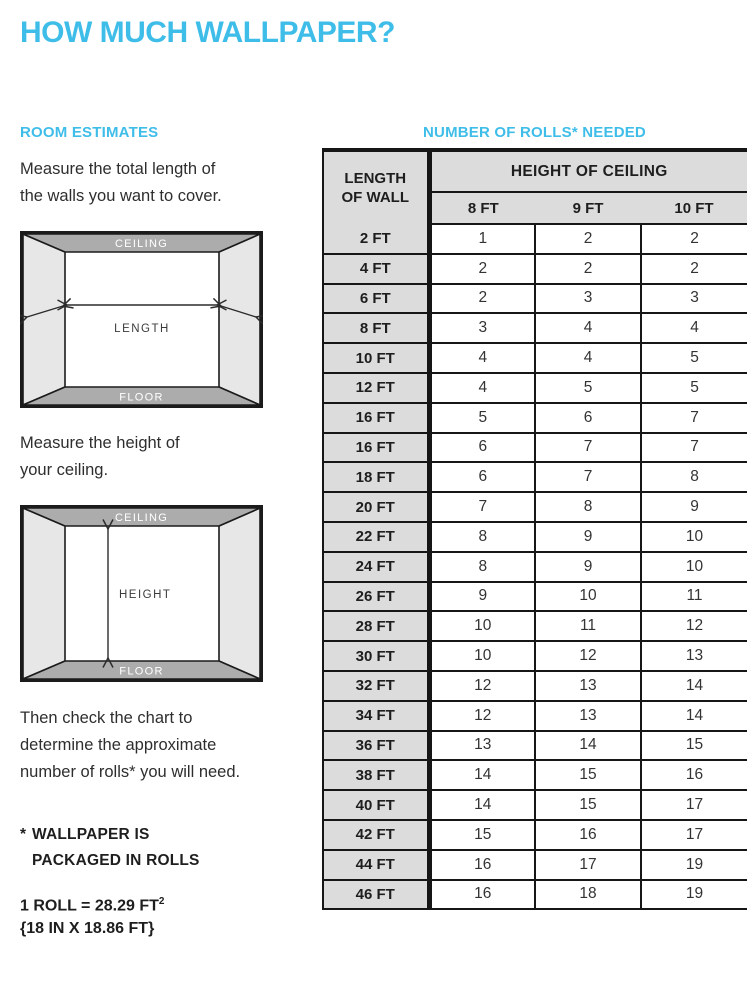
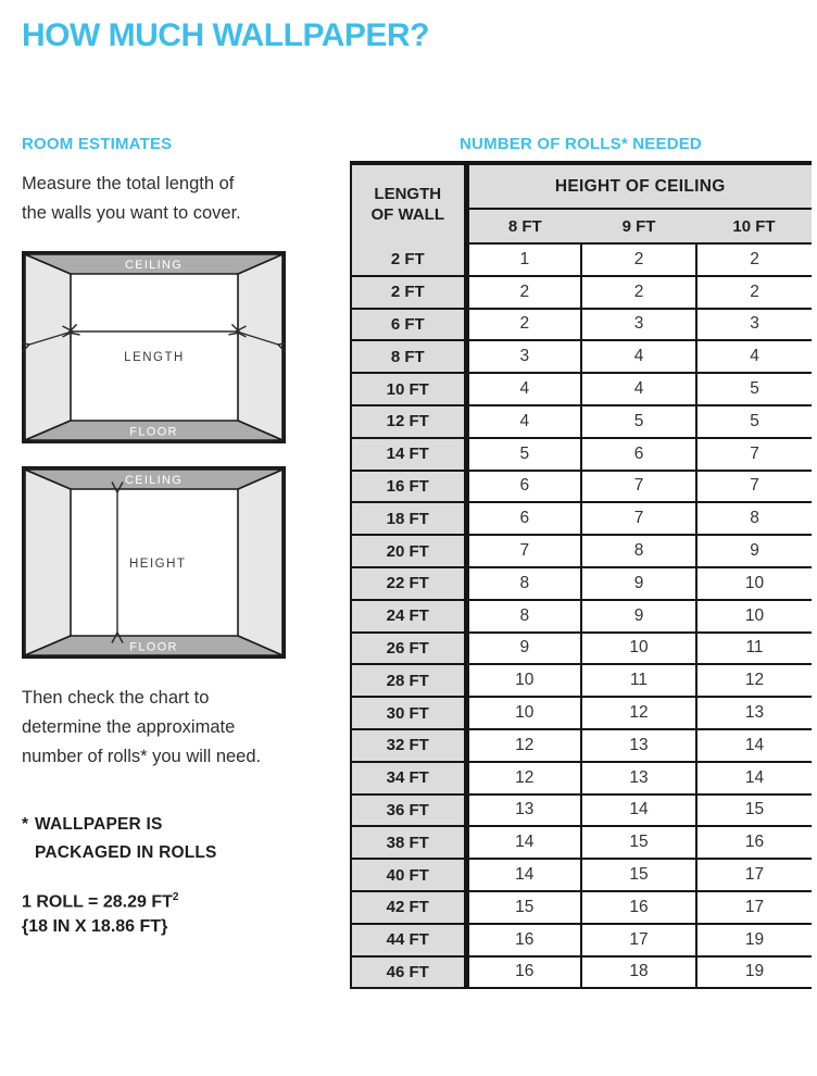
  HOW MUCH WALLPAPER?
  ROOM ESTIMATES
  Measure the total length of
  the walls you want to cover.
  CEILING
  FLOOR
  LENGTH
- Measure the height of
- your ceiling.
  CEILING
  FLOOR
  HEIGHT
  Then check the chart to
  determine the approximate
  number of rolls* you will need.
  *
  WALLPAPER IS
  PACKAGED IN ROLLS
  1 ROLL = 28.29 FT2
  {18 IN X 18.86 FT}
  NUMBER OF ROLLS* NEEDED
  LENGTH OF WALL	HEIGHT OF CEILING
  8 FT	9 FT	10 FT
  2 FT	1	2	2
- 4 FT	2	2	2
+ 2 FT	2	2	2
  6 FT	2	3	3
  8 FT	3	4	4
  10 FT	4	4	5
  12 FT	4	5	5
- 16 FT	5	6	7
+ 14 FT	5	6	7
  16 FT	6	7	7
  18 FT	6	7	8
  20 FT	7	8	9
  22 FT	8	9	10
  24 FT	8	9	10
  26 FT	9	10	11
  28 FT	10	11	12
  30 FT	10	12	13
  32 FT	12	13	14
  34 FT	12	13	14
  36 FT	13	14	15
  38 FT	14	15	16
  40 FT	14	15	17
  42 FT	15	16	17
  44 FT	16	17	19
  46 FT	16	18	19
